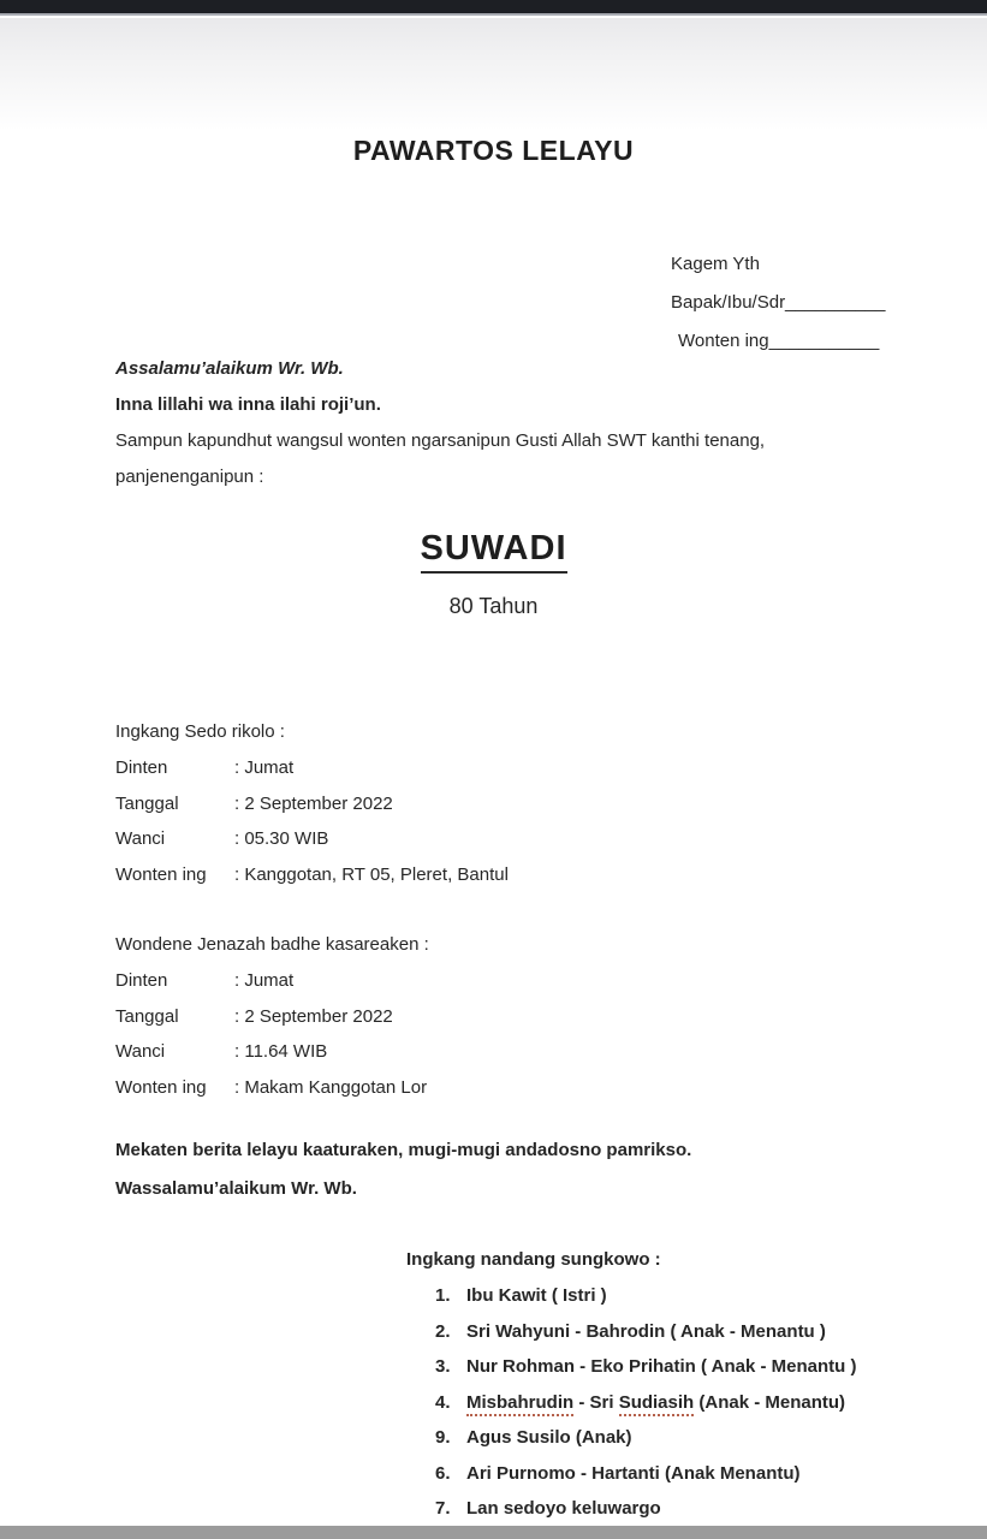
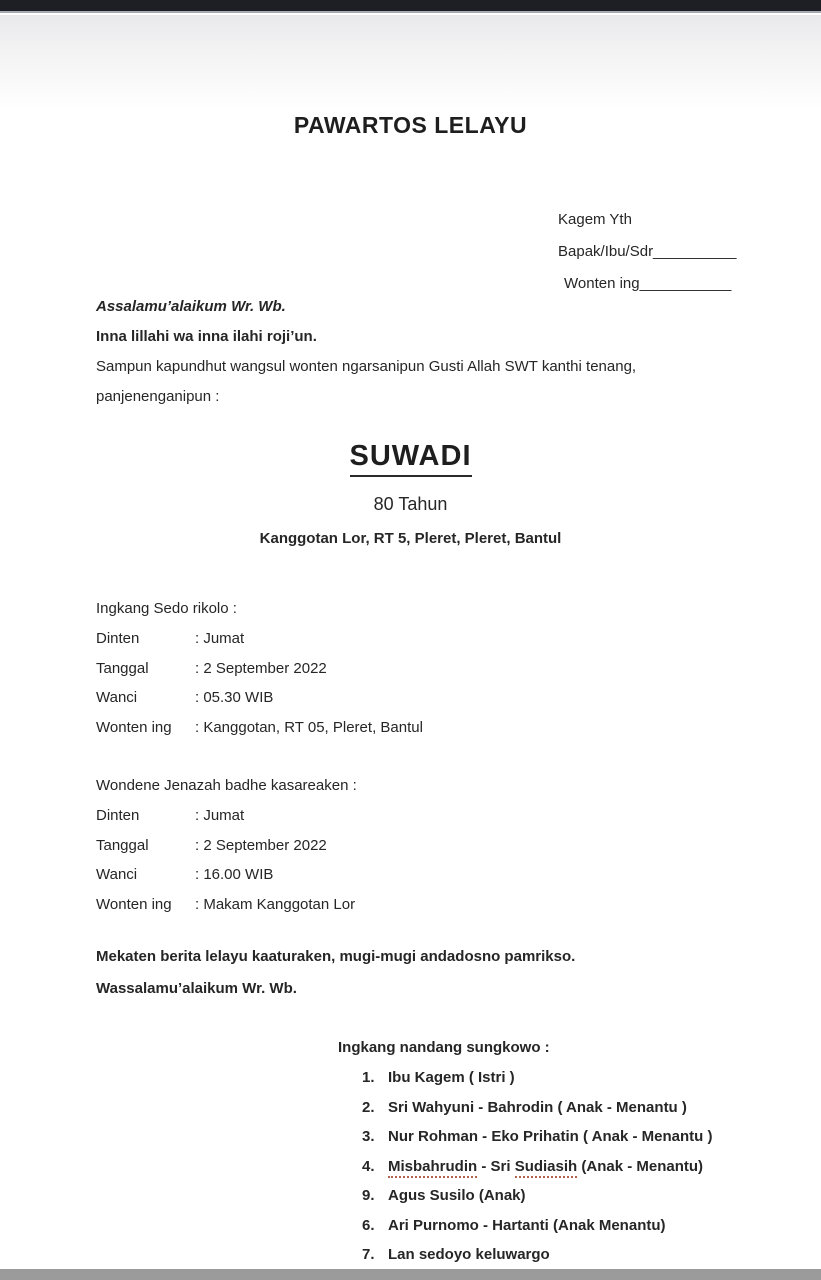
  PAWARTOS LELAYU
  Kagem Yth
  Bapak/Ibu/Sdr__________
  Wonten ing___________
  Assalamu’alaikum Wr. Wb.
  Inna lillahi wa inna ilahi roji’un.
  Sampun kapundhut wangsul wonten ngarsanipun Gusti Allah SWT kanthi tenang,
  panjenenganipun :
  SUWADI
  80 Tahun
+ Kanggotan Lor, RT 5, Pleret, Pleret, Bantul
  Ingkang Sedo rikolo :
  Dinten
  : Jumat
  Tanggal
  : 2 September 2022
  Wanci
  : 05.30 WIB
  Wonten ing
  : Kanggotan, RT 05, Pleret, Bantul
  Wondene Jenazah badhe kasareaken :
  Dinten
  : Jumat
  Tanggal
  : 2 September 2022
  Wanci
- : 11.64 WIB
+ : 16.00 WIB
  Wonten ing
  : Makam Kanggotan Lor
  Mekaten berita lelayu kaaturaken, mugi-mugi andadosno pamrikso.
  Wassalamu’alaikum Wr. Wb.
  Ingkang nandang sungkowo :
  1.
- Ibu Kawit ( Istri )
+ Ibu Kagem ( Istri )
  2.
  Sri Wahyuni - Bahrodin ( Anak - Menantu )
  3.
  Nur Rohman - Eko Prihatin ( Anak - Menantu )
  4.
  Misbahrudin - Sri Sudiasih (Anak - Menantu)
  9.
  Agus Susilo (Anak)
  6.
  Ari Purnomo - Hartanti (Anak Menantu)
  7.
  Lan sedoyo keluwargo
